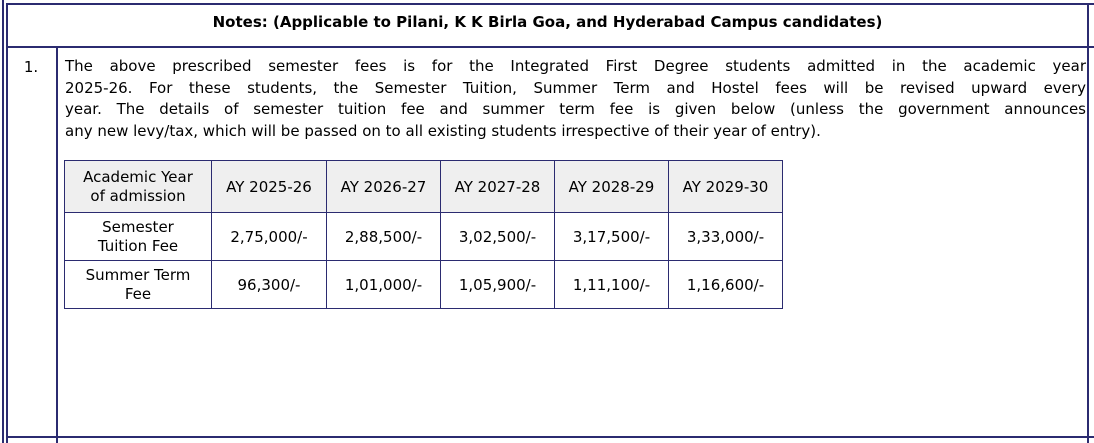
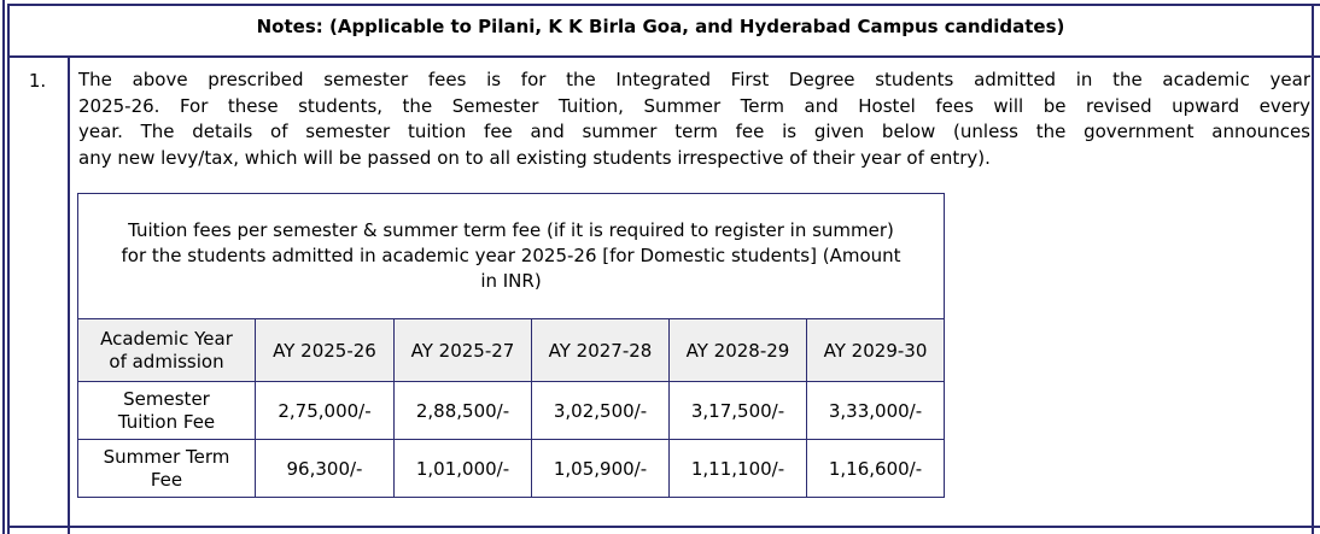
  Notes: (Applicable to Pilani, K K Birla Goa, and Hyderabad Campus candidates)
  1.
  The above prescribed semester fees is for the Integrated First Degree students admitted in the academic year
  2025-26. For these students, the Semester Tuition, Summer Term and Hostel fees will be revised upward every
  year. The details of semester tuition fee and summer term fee is given below (unless the government announces
  any new levy/tax, which will be passed on to all existing students irrespective of their year of entry).
+ Tuition fees per semester & summer term fee (if it is required to register in summer) for the students admitted in academic year 2025-26 [for Domestic students] (Amount in INR)
- Academic Year of admission	AY 2025-26	AY 2026-27	AY 2027-28	AY 2028-29	AY 2029-30
+ Academic Year of admission	AY 2025-26	AY 2025-27	AY 2027-28	AY 2028-29	AY 2029-30
  Semester Tuition Fee	2,75,000/-	2,88,500/-	3,02,500/-	3,17,500/-	3,33,000/-
  Summer Term Fee	96,300/-	1,01,000/-	1,05,900/-	1,11,100/-	1,16,600/-
